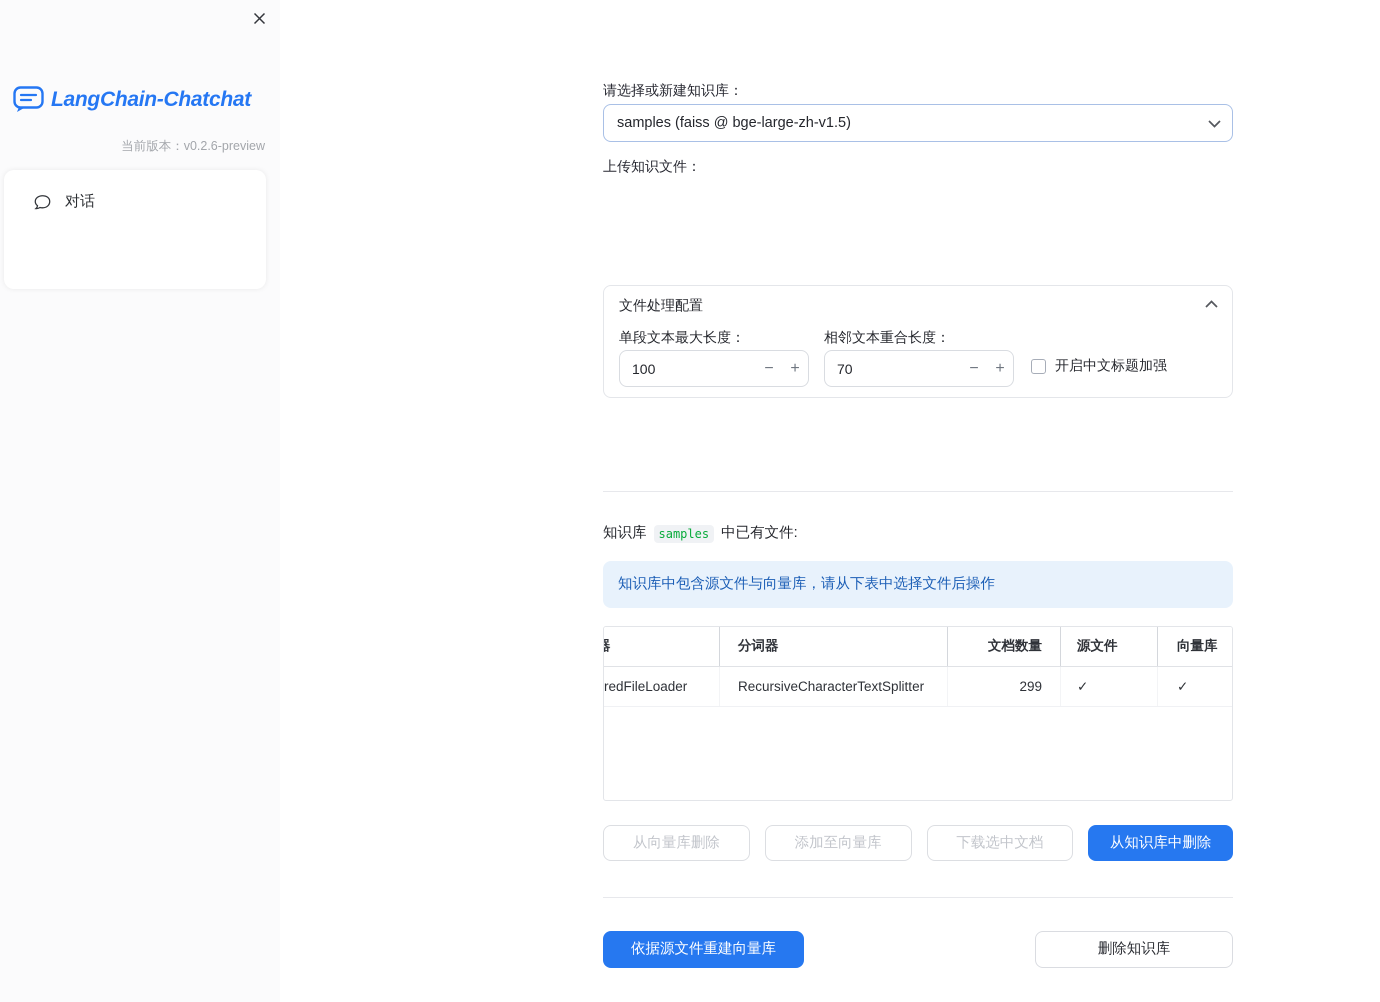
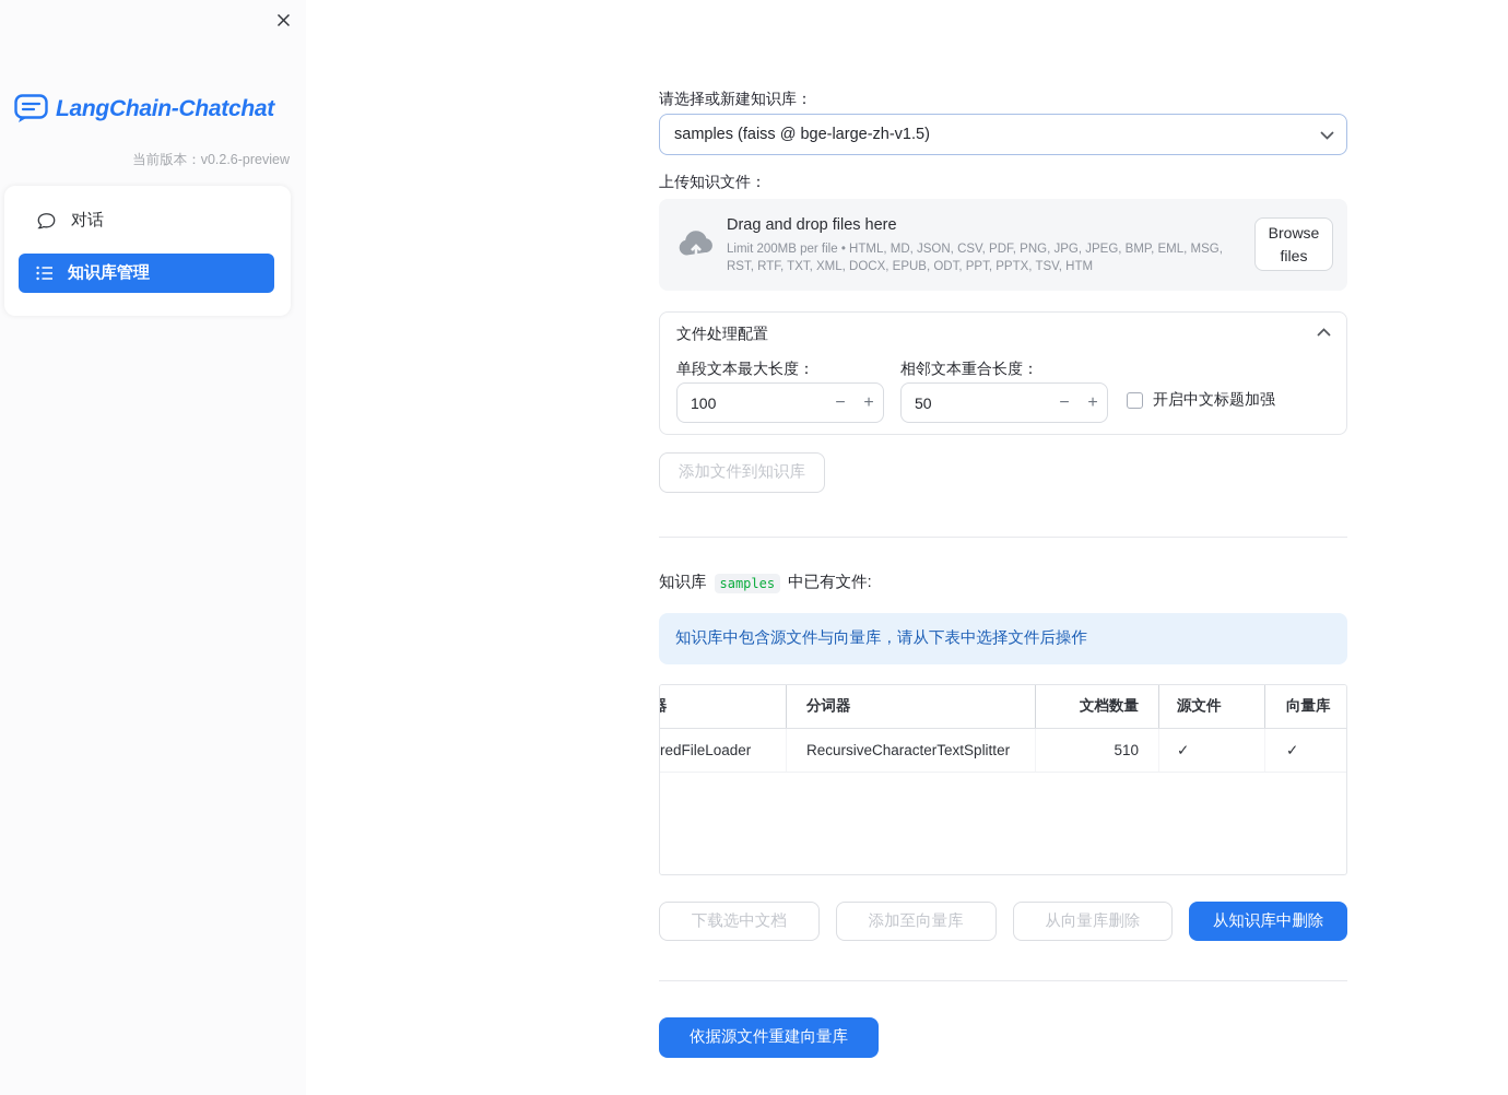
  LangChain-Chatchat
  当前版本：v0.2.6-preview
  对话
+ 知识库管理
  请选择或新建知识库：
  samples (faiss @ bge-large-zh-v1.5)
  上传知识文件：
+ Drag and drop files here
+ Limit 200MB per file • HTML, MD, JSON, CSV, PDF, PNG, JPG, JPEG, BMP, EML, MSG, RST, RTF, TXT, XML, DOCX, EPUB, ODT, PPT, PPTX, TSV, HTM
+ Browse files
  文件处理配置
  单段文本最大长度：
  100
  −
  +
  相邻文本重合长度：
- 70
+ 50
  −
  +
  开启中文标题加强
+ 添加文件到知识库
  知识库
  samples
  中已有文件:
  知识库中包含源文件与向量库，请从下表中选择文件后操作
  器
  分词器
  文档数量
  源文件
  向量库
  redFileLoader
  RecursiveCharacterTextSplitter
- 299
+ 510
  ✓
  ✓
- 从向量库删除
+ 下载选中文档
  添加至向量库
- 下载选中文档
+ 从向量库删除
  从知识库中删除
  依据源文件重建向量库
- 删除知识库
